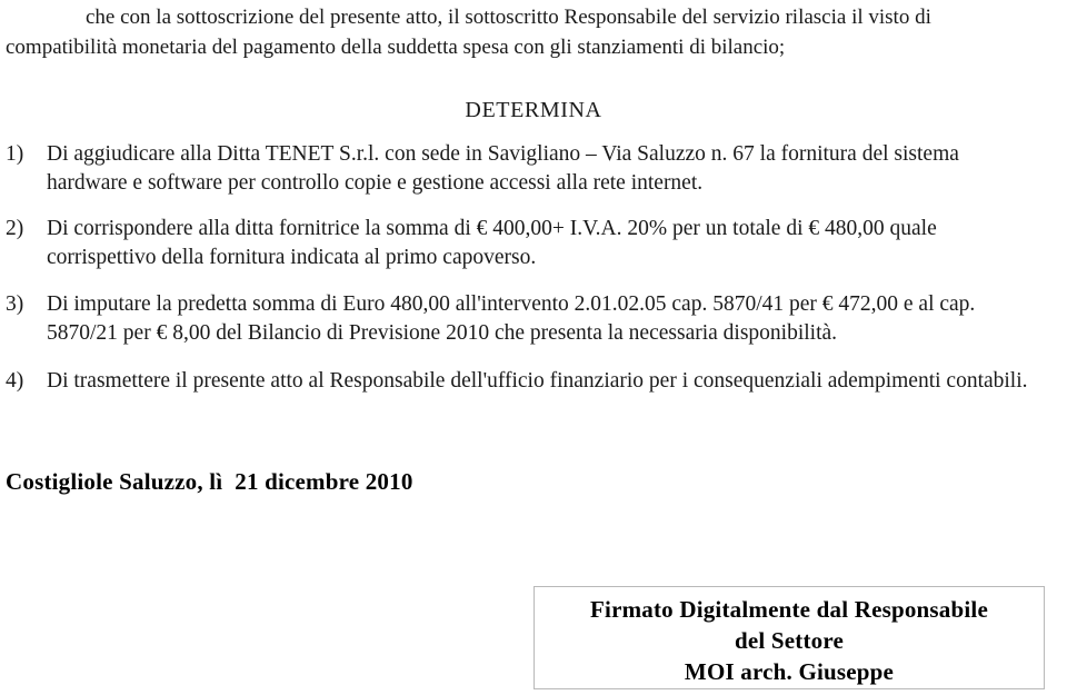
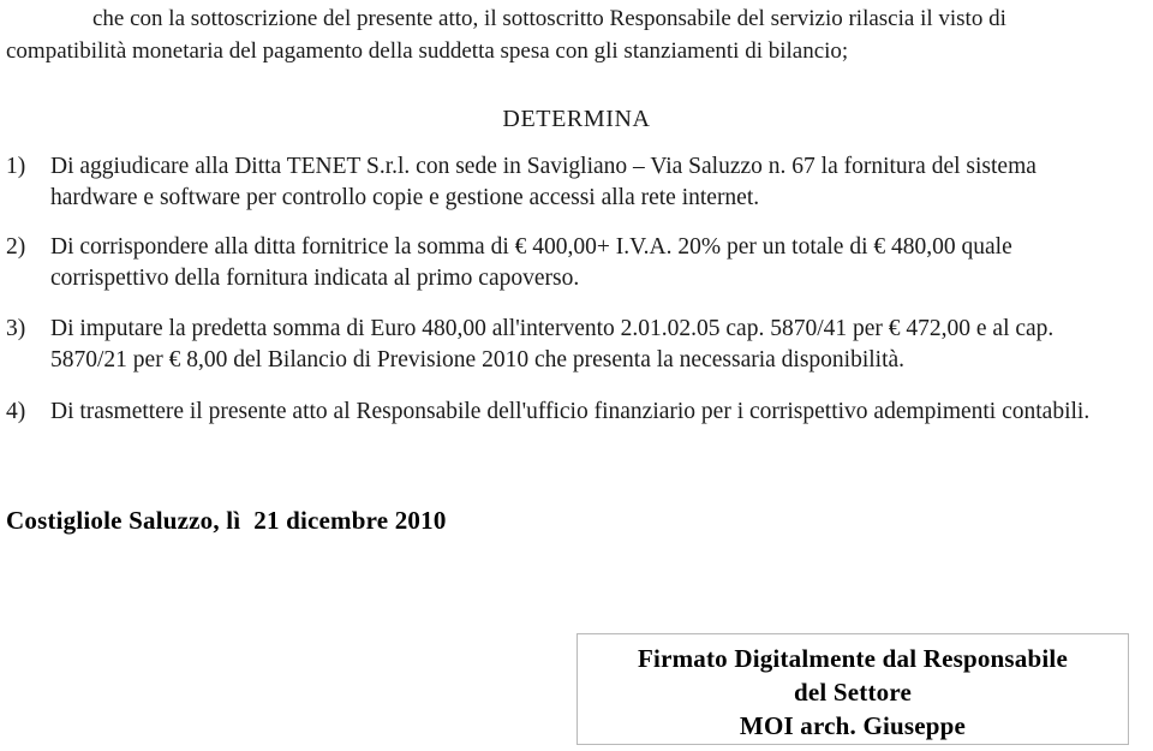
  che con la sottoscrizione del presente atto, il sottoscritto Responsabile del servizio rilascia il visto di
  compatibilità monetaria del pagamento della suddetta spesa con gli stanziamenti di bilancio;
  DETERMINA
  1)
  Di aggiudicare alla Ditta TENET S.r.l. con sede in Savigliano – Via Saluzzo n. 67 la fornitura del sistema
  hardware e software per controllo copie e gestione accessi alla rete internet.
  2)
  Di corrispondere alla ditta fornitrice la somma di € 400,00+ I.V.A. 20% per un totale di € 480,00 quale
  corrispettivo della fornitura indicata al primo capoverso.
  3)
  Di imputare la predetta somma di Euro 480,00 all'intervento 2.01.02.05 cap. 5870/41 per € 472,00 e al cap.
  5870/21 per € 8,00 del Bilancio di Previsione 2010 che presenta la necessaria disponibilità.
  4)
- Di trasmettere il presente atto al Responsabile dell'ufficio finanziario per i consequenziali adempimenti contabili.
+ Di trasmettere il presente atto al Responsabile dell'ufficio finanziario per i corrispettivo adempimenti contabili.
  Costigliole Saluzzo, lì 21 dicembre 2010
  Firmato Digitalmente dal Responsabile
  del Settore
  MOI arch. Giuseppe
